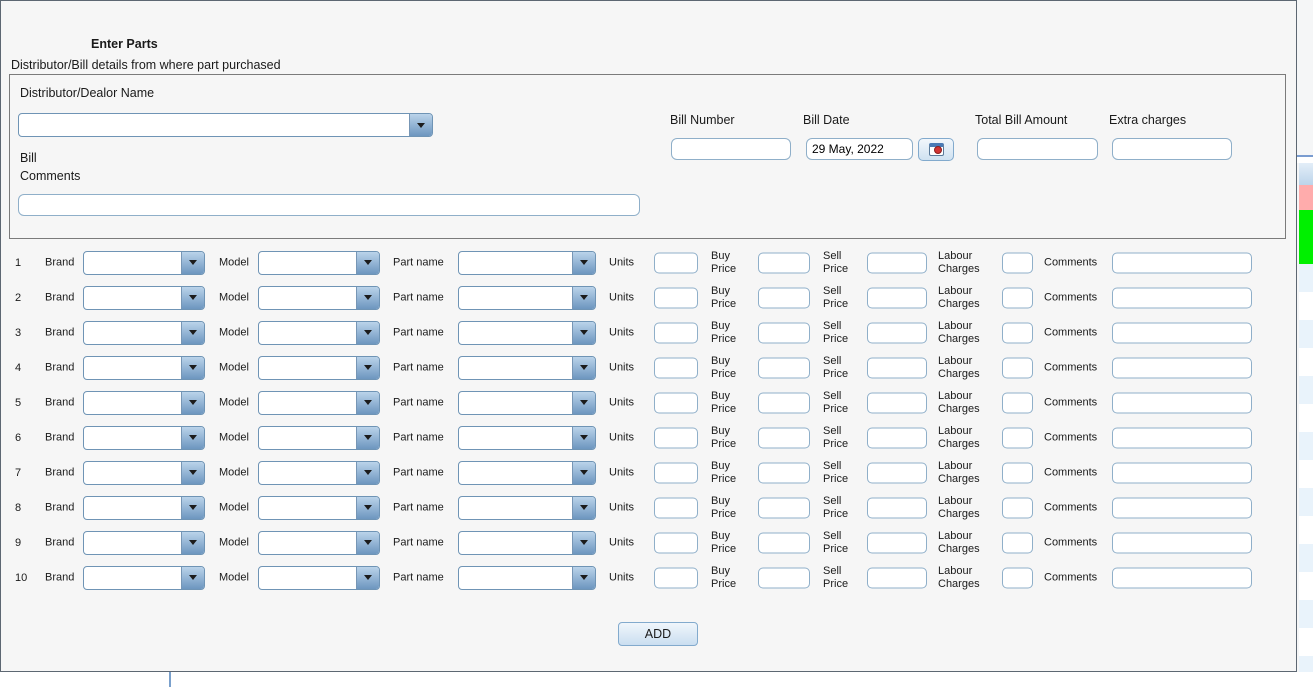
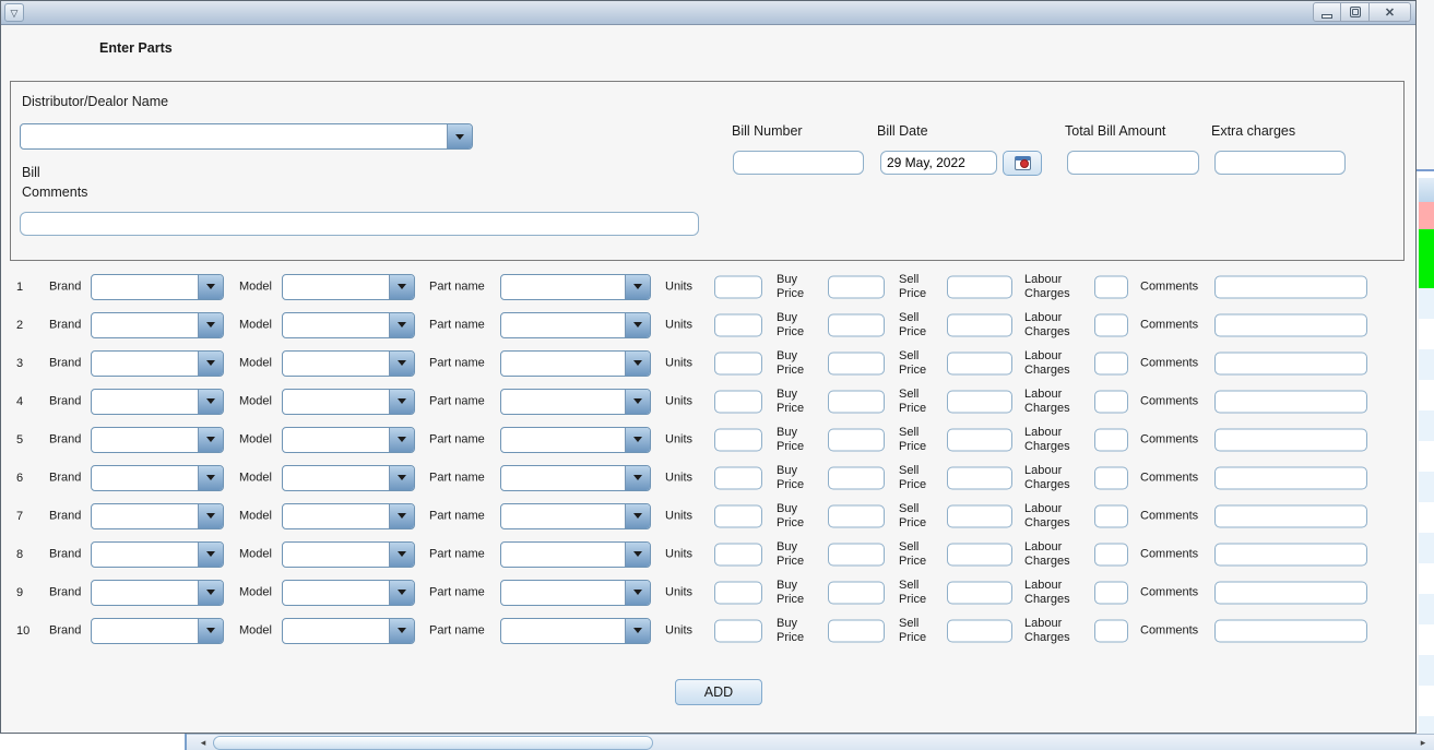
+ ◂
+ ▸
+ ▽
+ ✕
  Enter Parts
- Distributor/Bill details from where part purchased
  Distributor/Dealor Name
  Bill
  Comments
  Bill Number
  Bill Date
  29 May, 2022
  Total Bill Amount
  Extra charges
  1
  Brand
  Model
  Part name
  Units
  Buy
  Price
  Sell
  Price
  Labour
  Charges
  Comments
  2
  Brand
  Model
  Part name
  Units
  Buy
  Price
  Sell
  Price
  Labour
  Charges
  Comments
  3
  Brand
  Model
  Part name
  Units
  Buy
  Price
  Sell
  Price
  Labour
  Charges
  Comments
  4
  Brand
  Model
  Part name
  Units
  Buy
  Price
  Sell
  Price
  Labour
  Charges
  Comments
  5
  Brand
  Model
  Part name
  Units
  Buy
  Price
  Sell
  Price
  Labour
  Charges
  Comments
  6
  Brand
  Model
  Part name
  Units
  Buy
  Price
  Sell
  Price
  Labour
  Charges
  Comments
  7
  Brand
  Model
  Part name
  Units
  Buy
  Price
  Sell
  Price
  Labour
  Charges
  Comments
  8
  Brand
  Model
  Part name
  Units
  Buy
  Price
  Sell
  Price
  Labour
  Charges
  Comments
  9
  Brand
  Model
  Part name
  Units
  Buy
  Price
  Sell
  Price
  Labour
  Charges
  Comments
  10
  Brand
  Model
  Part name
  Units
  Buy
  Price
  Sell
  Price
  Labour
  Charges
  Comments
  ADD
